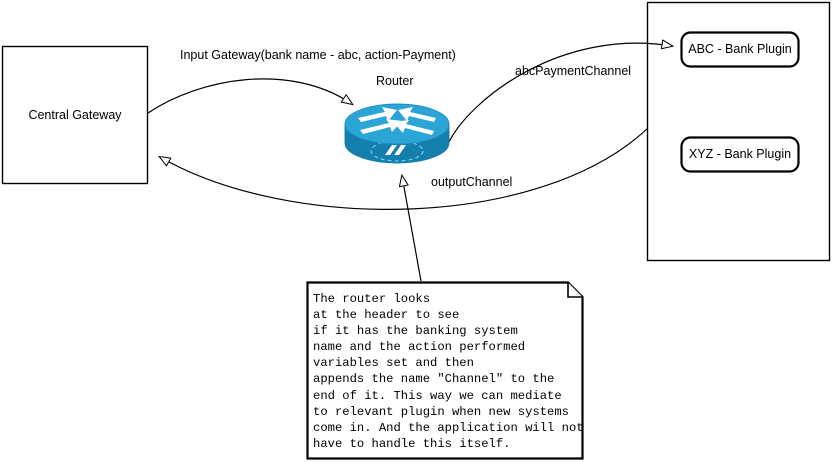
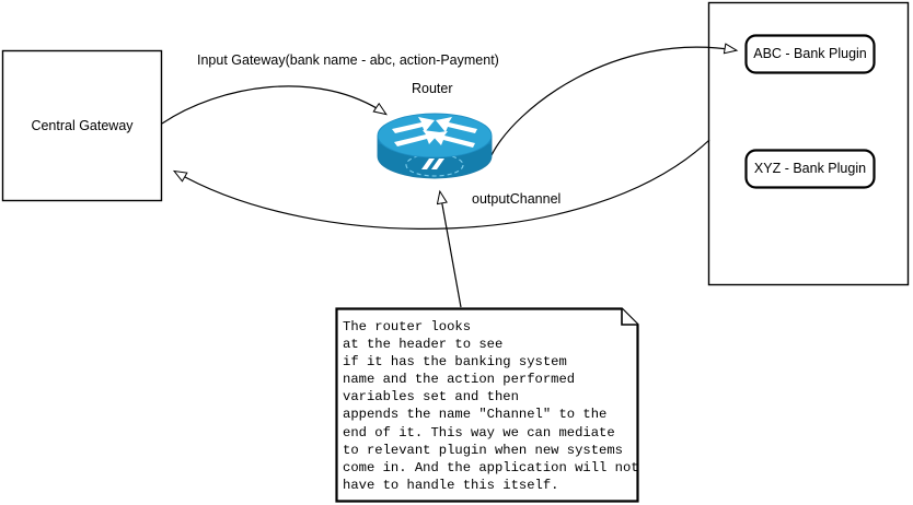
  Central Gateway
  Router
  Input Gateway(bank name - abc, action-Payment)
- abcPaymentChannel
  outputChannel
  ABC - Bank Plugin
  XYZ - Bank Plugin
  The router looks
  at the header to see
  if it has the banking system
  name and the action performed
  variables set and then
  appends the name "Channel" to the
  end of it. This way we can mediate
  to relevant plugin when new systems
  come in. And the application will not
  have to handle this itself.
